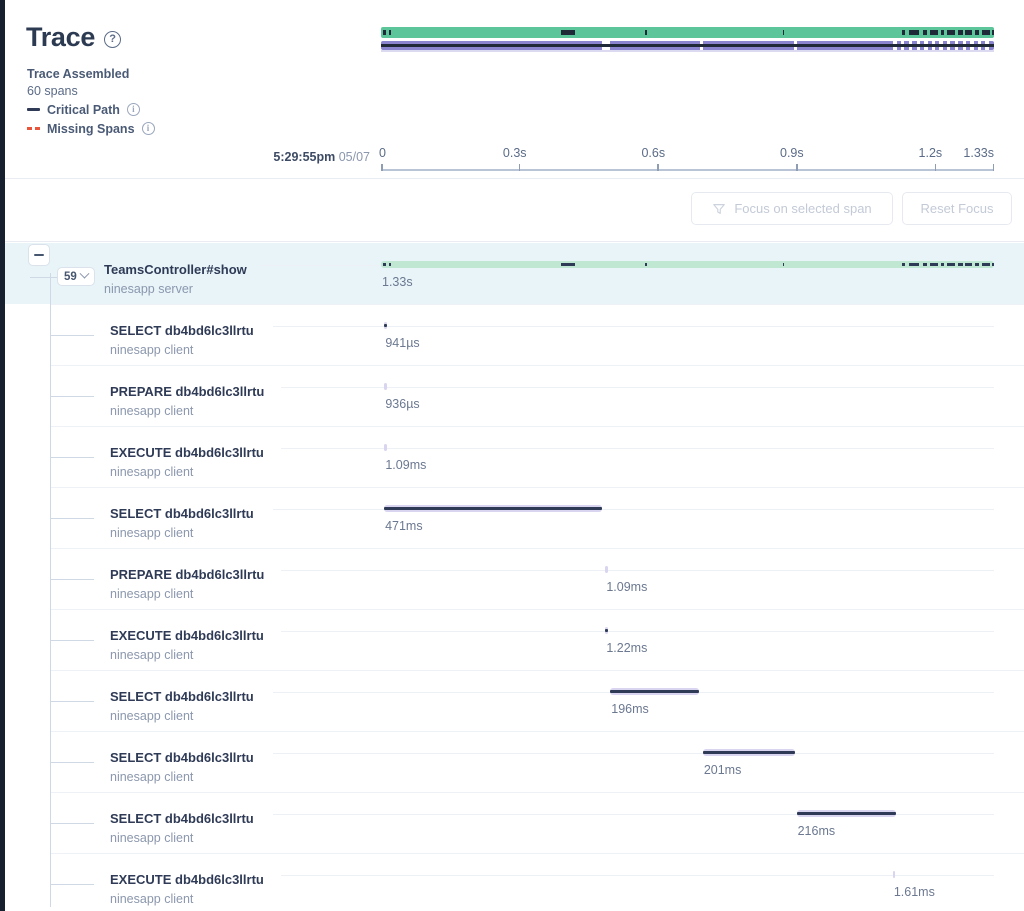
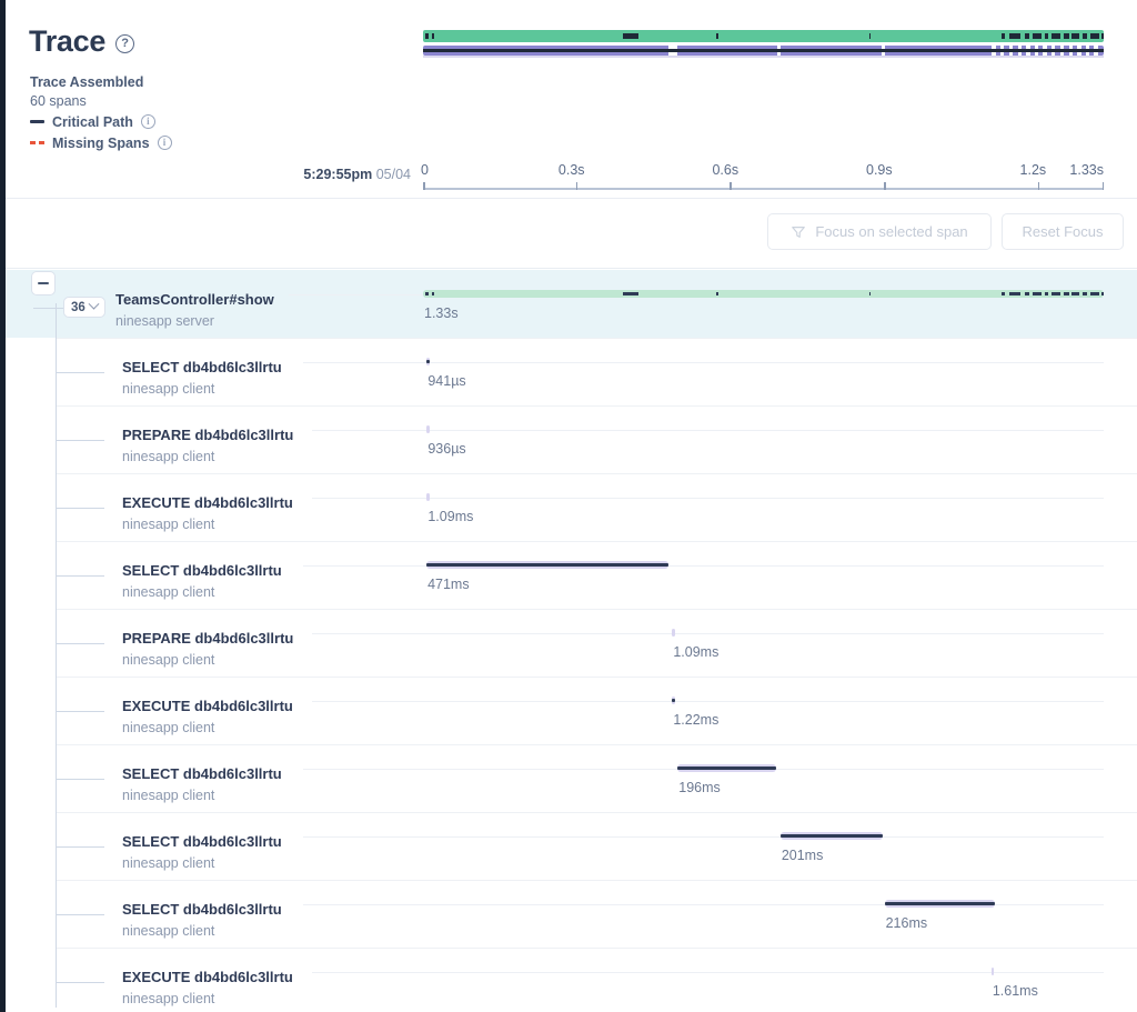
  Trace
  ?
  Trace Assembled
  60 spans
  Critical Path
  i
  Missing Spans
  i
- 5:29:55pm 05/07
+ 5:29:55pm 05/04
  0
  0.3s
  0.6s
  0.9s
  1.2s
  1.33s
  Focus on selected span
  Reset Focus
  TeamsController#show
  ninesapp server
  1.33s
  SELECT db4bd6lc3llrtu
  ninesapp client
  941µs
  PREPARE db4bd6lc3llrtu
  ninesapp client
  936µs
  EXECUTE db4bd6lc3llrtu
  ninesapp client
  1.09ms
  SELECT db4bd6lc3llrtu
  ninesapp client
  471ms
  PREPARE db4bd6lc3llrtu
  ninesapp client
  1.09ms
  EXECUTE db4bd6lc3llrtu
  ninesapp client
  1.22ms
  SELECT db4bd6lc3llrtu
  ninesapp client
  196ms
  SELECT db4bd6lc3llrtu
  ninesapp client
  201ms
  SELECT db4bd6lc3llrtu
  ninesapp client
  216ms
  EXECUTE db4bd6lc3llrtu
  ninesapp client
  1.61ms
- 59
+ 36
